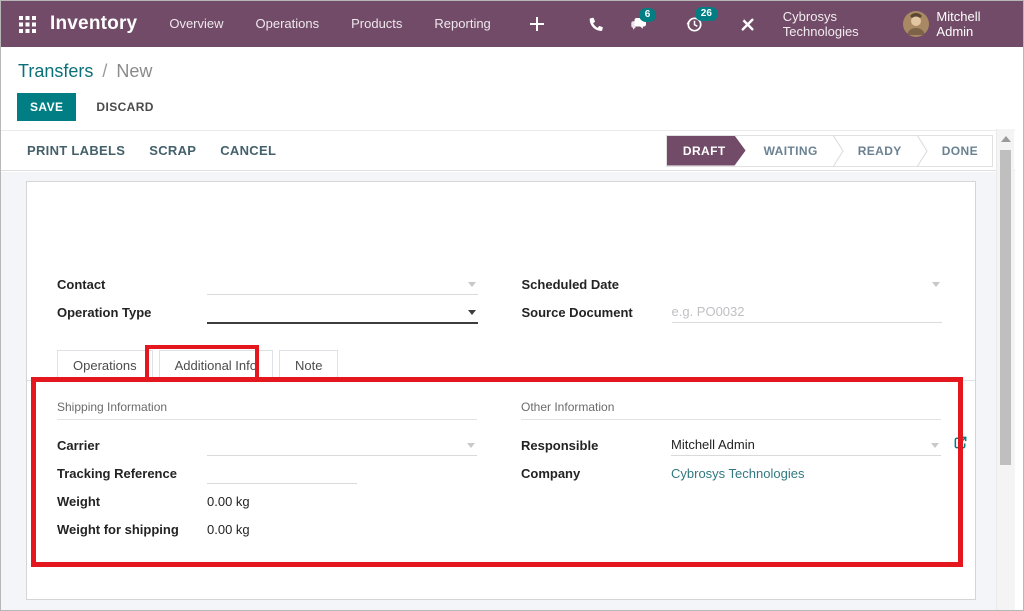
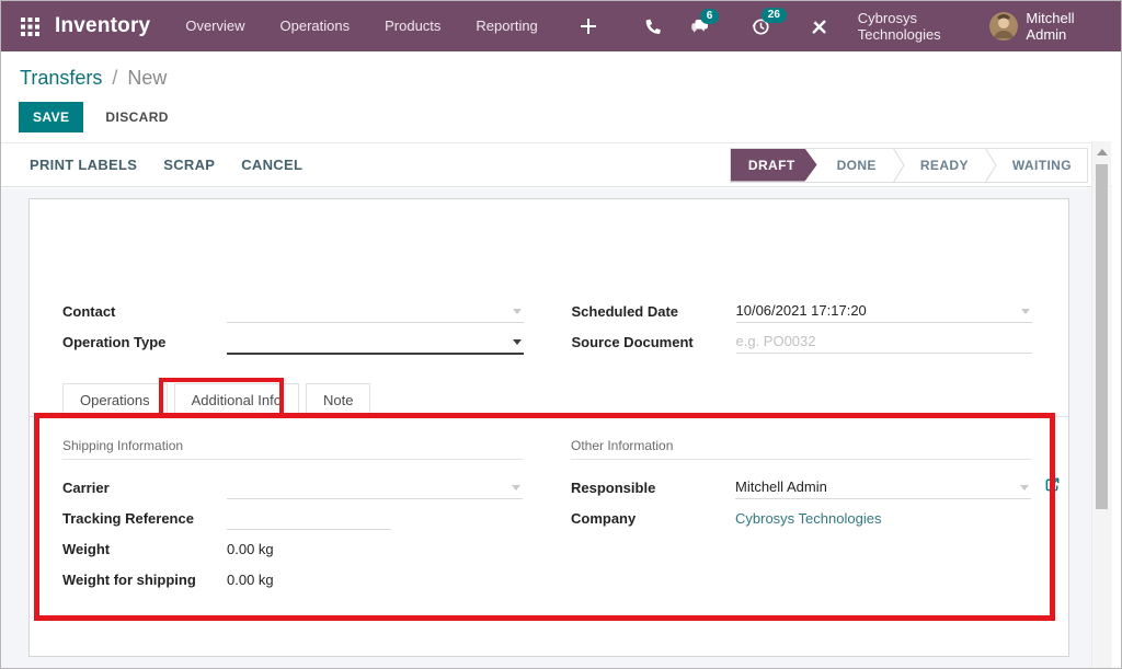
  Inventory
  Overview
  Operations
  Products
  Reporting
  6
  26
  Cybrosys Technologies
  Mitchell Admin
  Transfers / New
  SAVE
  DISCARD
  PRINT LABELS
  SCRAP
  CANCEL
  DRAFT
- WAITING
+ DONE
  READY
- DONE
+ WAITING
  Contact
  Operation Type
  Scheduled Date
+ 10/06/2021 17:17:20
  Source Document
  e.g. PO0032
  Operations
  Additional Info
  Note
  Shipping Information
  Carrier
  Tracking Reference
  Weight
  0.00 kg
  Weight for shipping
  0.00 kg
  Other Information
  Responsible
  Mitchell Admin
  Company
  Cybrosys Technologies
